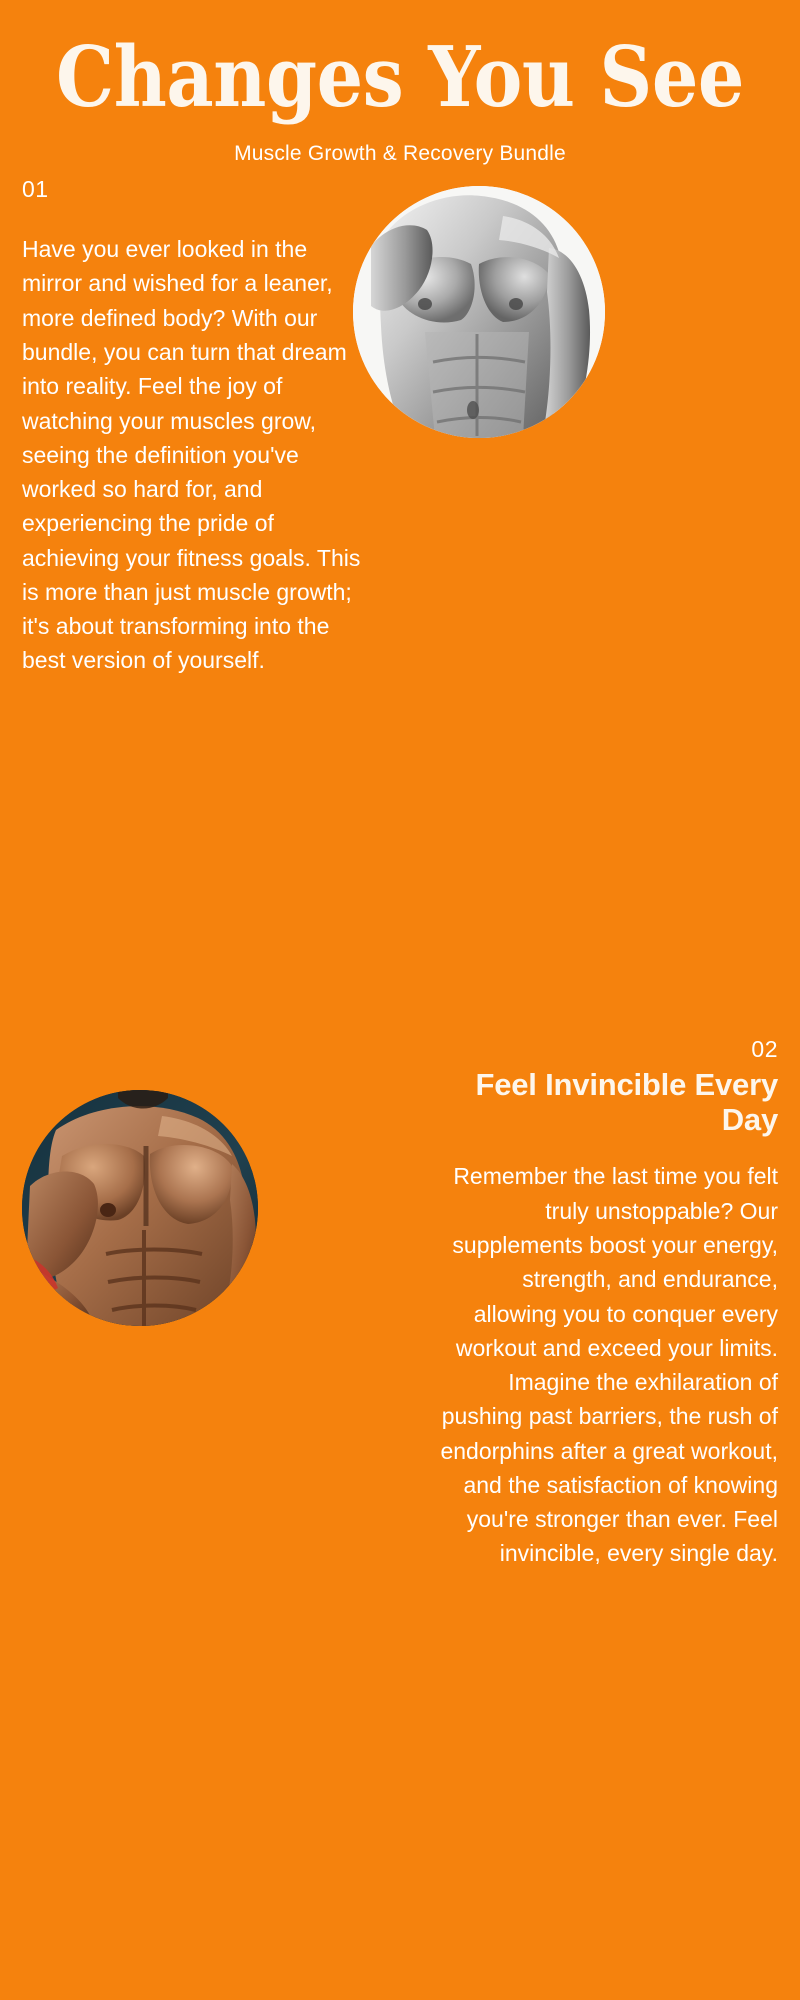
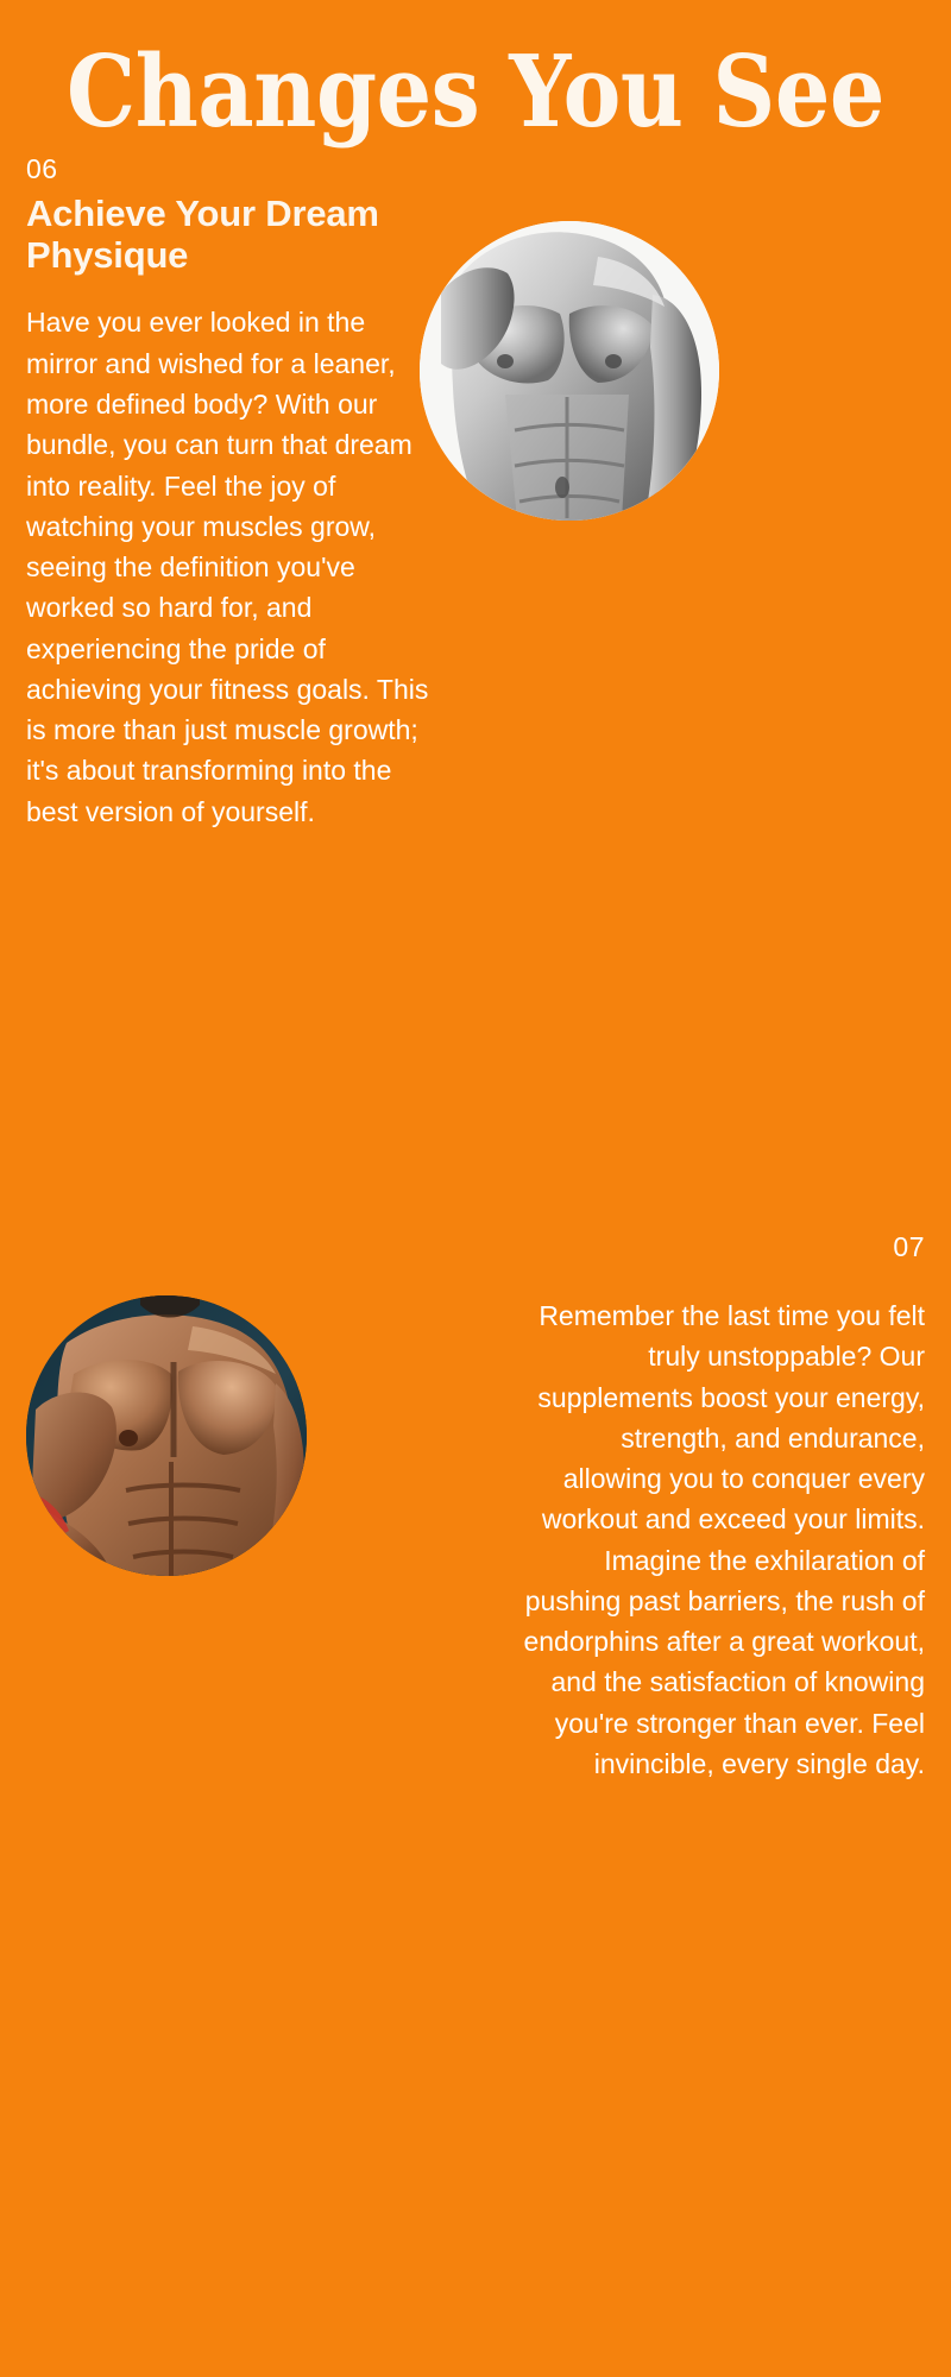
  Changes You See
- Muscle Growth & Recovery Bundle
- 01
+ 06
+ Achieve Your Dream Physique
  Have you ever looked in the mirror and wished for a leaner, more defined body? With our bundle, you can turn that dream into reality. Feel the joy of watching your muscles grow, seeing the definition you've worked so hard for, and experiencing the pride of achieving your fitness goals. This is more than just muscle growth; it's about transforming into the best version of yourself.
- 02
+ 07
- Feel Invincible Every Day
  Remember the last time you felt truly unstoppable? Our supplements boost your energy, strength, and endurance, allowing you to conquer every workout and exceed your limits. Imagine the exhilaration of pushing past barriers, the rush of endorphins after a great workout, and the satisfaction of knowing you're stronger than ever. Feel invincible, every single day.
